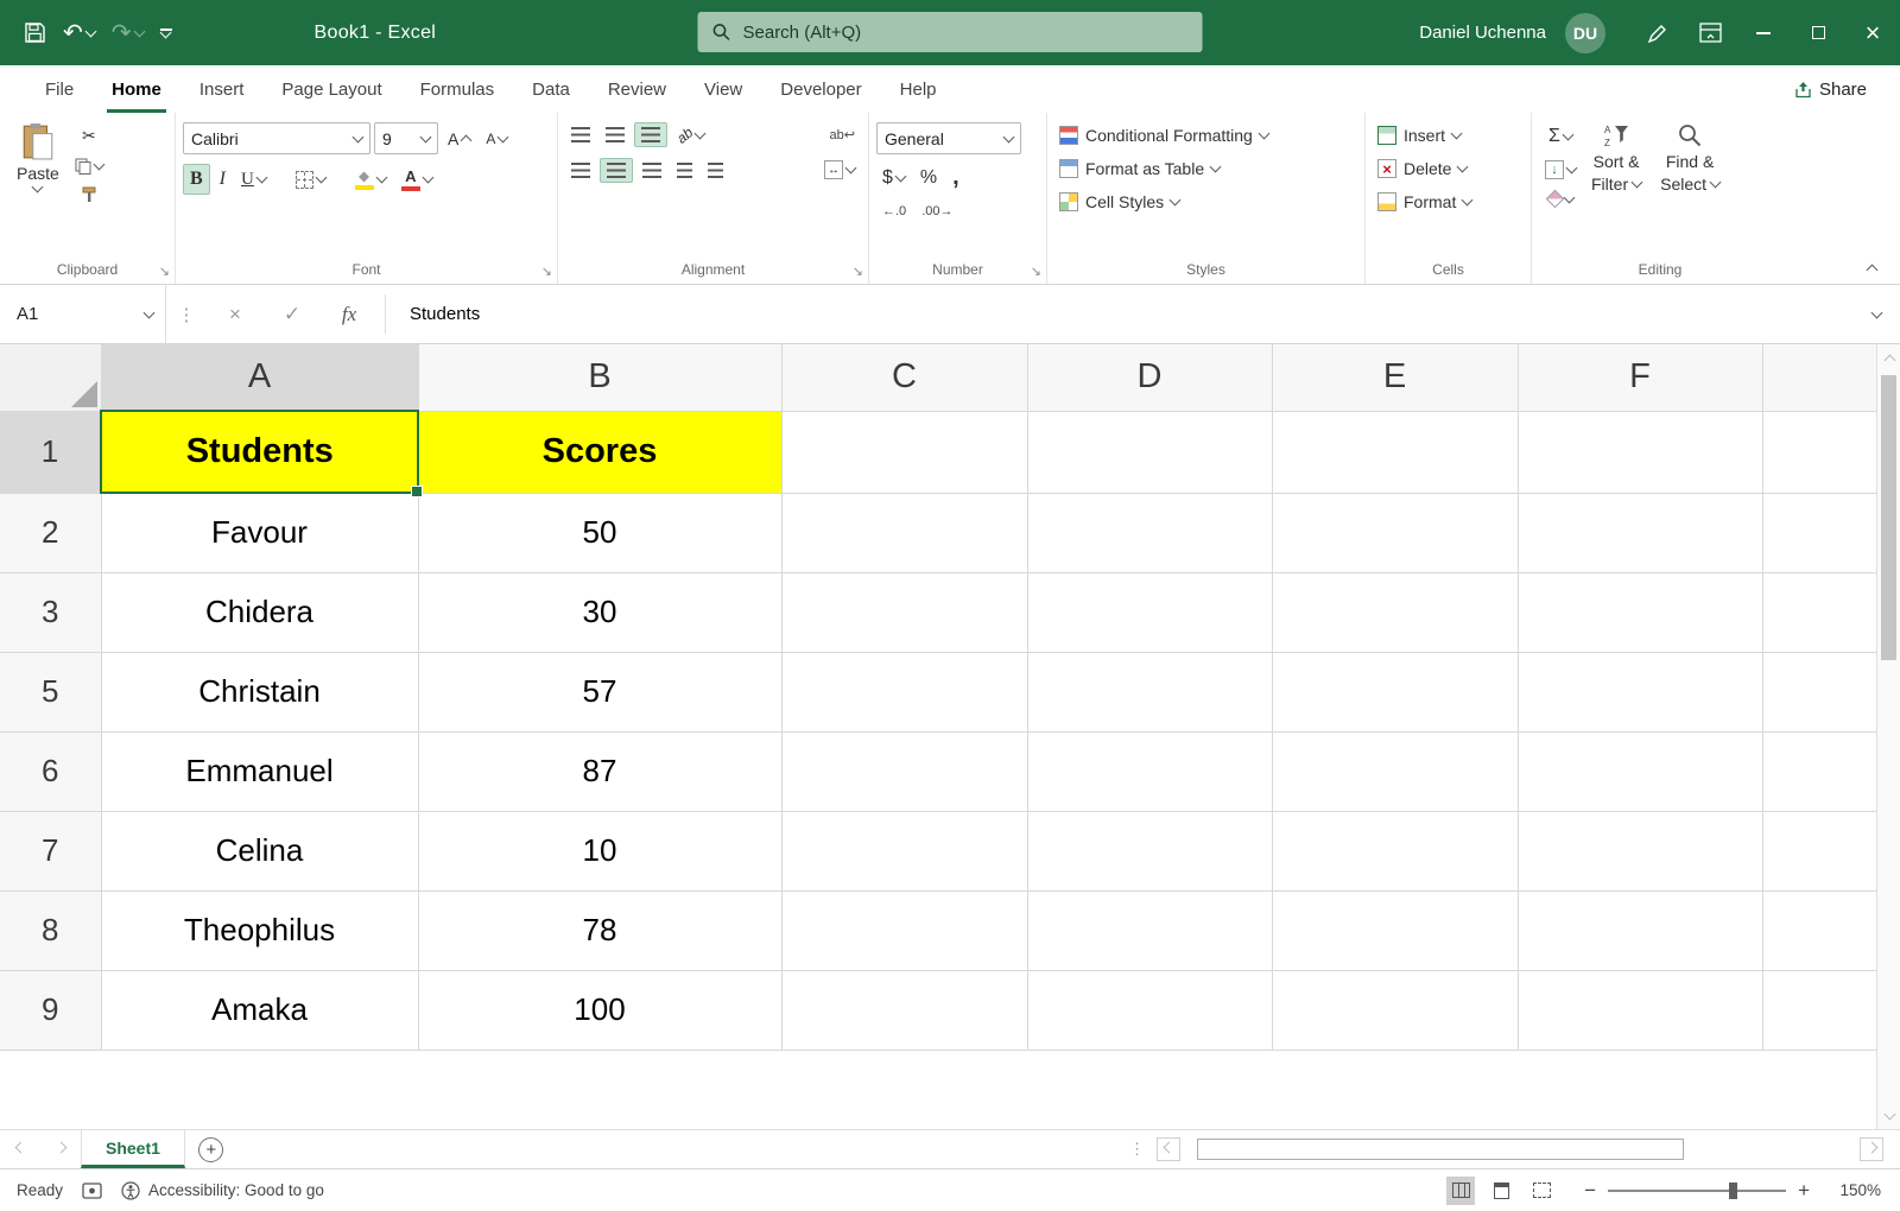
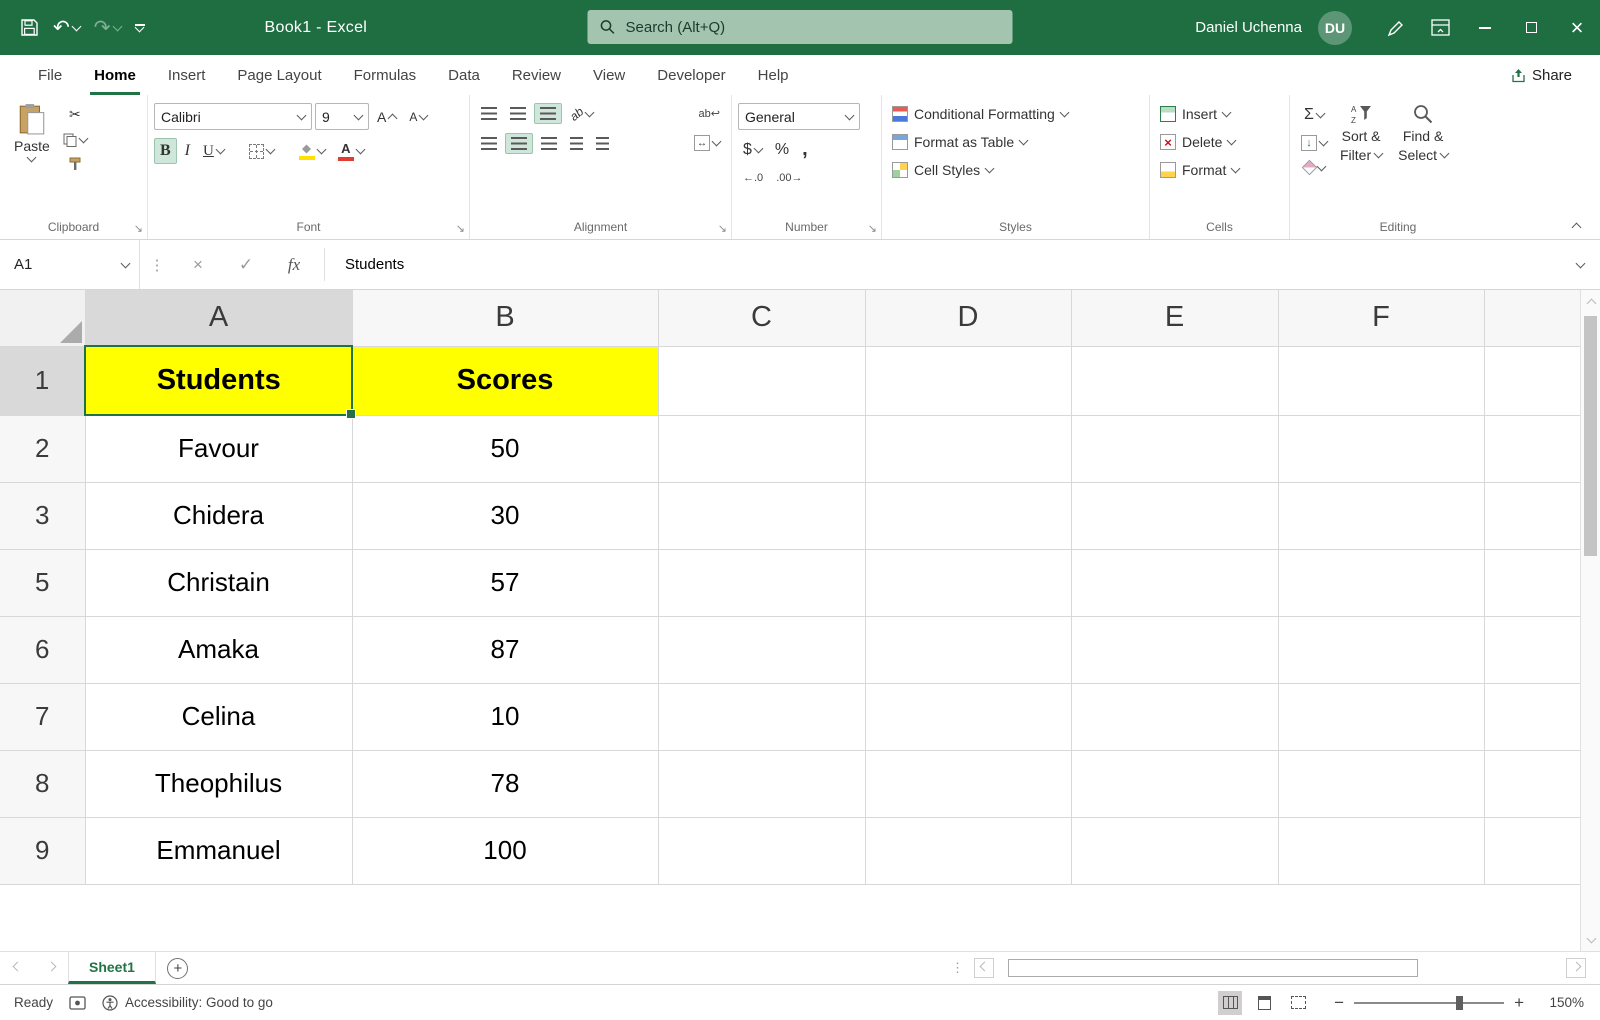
  ↶
  ↷
  Book1 - Excel
  Search (Alt+Q)
  Daniel Uchenna
  DU
  ×
  File
  Home
  Insert
  Page Layout
  Formulas
  Data
  Review
  View
  Developer
  Help
  Share
  Paste
  ✂
  Clipboard
  ↘
  Calibri
  9
  A
  A
  B
  I
  U
  A
  Font
  ↘
  ab↩
  ↔
  Alignment
  ↘
  General
  $
  %
  ,
  ←.0
  .00→
  Number
  ↘
  Conditional Formatting
  Format as Table
  Cell Styles
  Styles
  Insert
  ×
  Delete
  Format
  Cells
  Σ
  ↓
  A
  Z
  Sort &
  Filter
  Find &
  Select
  Editing
  A1
  ⋮
  ×
  ✓
  fx
  Students
  	A	B	C	D	E	F
  2	Favour	50
  3	Chidera	30
  5	Christain	57
- 6	Emmanuel	87
+ 6	Amaka	87
  7	Celina	10
  8	Theophilus	78
- 9	Amaka	100
+ 9	Emmanuel	100
  Sheet1
  +
  ⋮
  Ready
  Accessibility: Good to go
  −
  +
  150%
